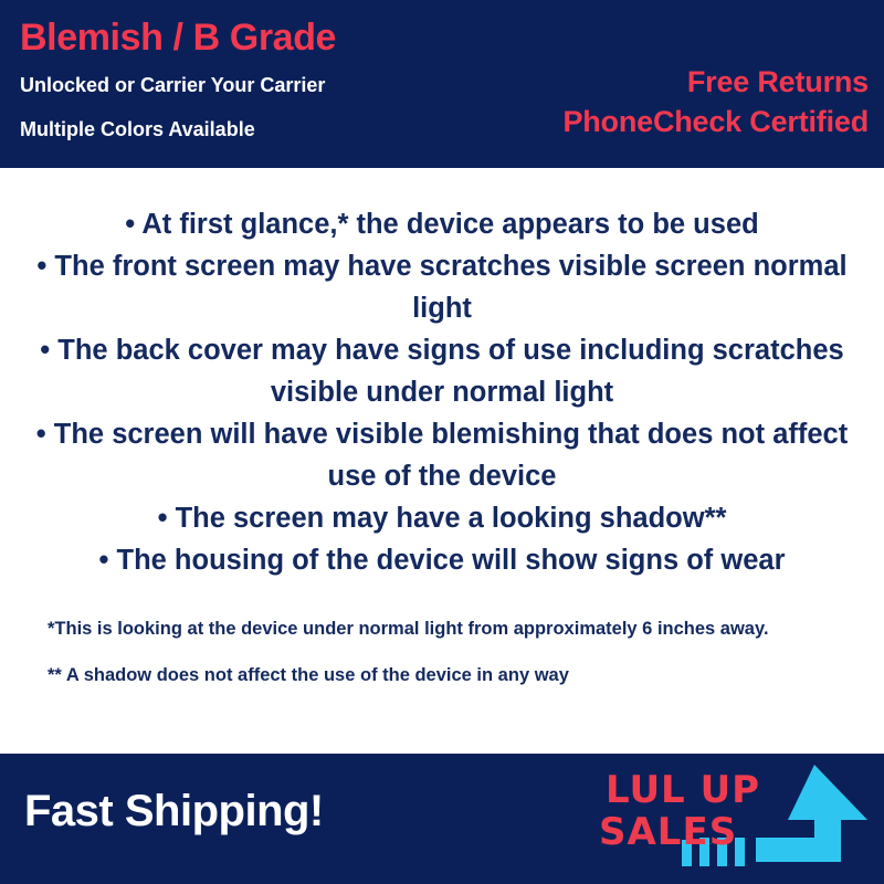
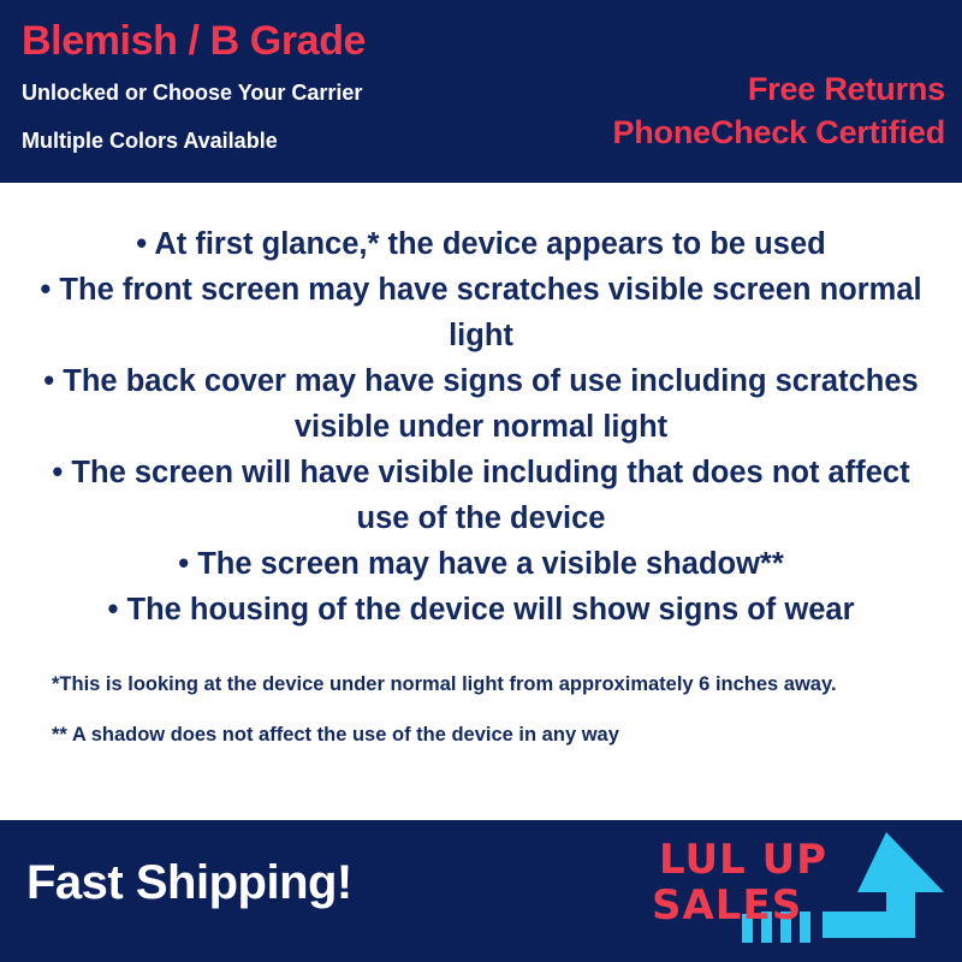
  Blemish / B Grade
- Unlocked or Carrier Your Carrier
+ Unlocked or Choose Your Carrier
  Multiple Colors Available
  Free Returns
  PhoneCheck Certified
  • At first glance,* the device appears to be used
  • The front screen may have scratches visible screen normal light
  • The back cover may have signs of use including scratches visible under normal light
- • The screen will have visible blemishing that does not affect use of the device
+ • The screen will have visible including that does not affect use of the device
- • The screen may have a looking shadow**
+ • The screen may have a visible shadow**
  • The housing of the device will show signs of wear
  *This is looking at the device under normal light from approximately 6 inches away.
  ** A shadow does not affect the use of the device in any way
  Fast Shipping!
  LUL UP
  SALES
